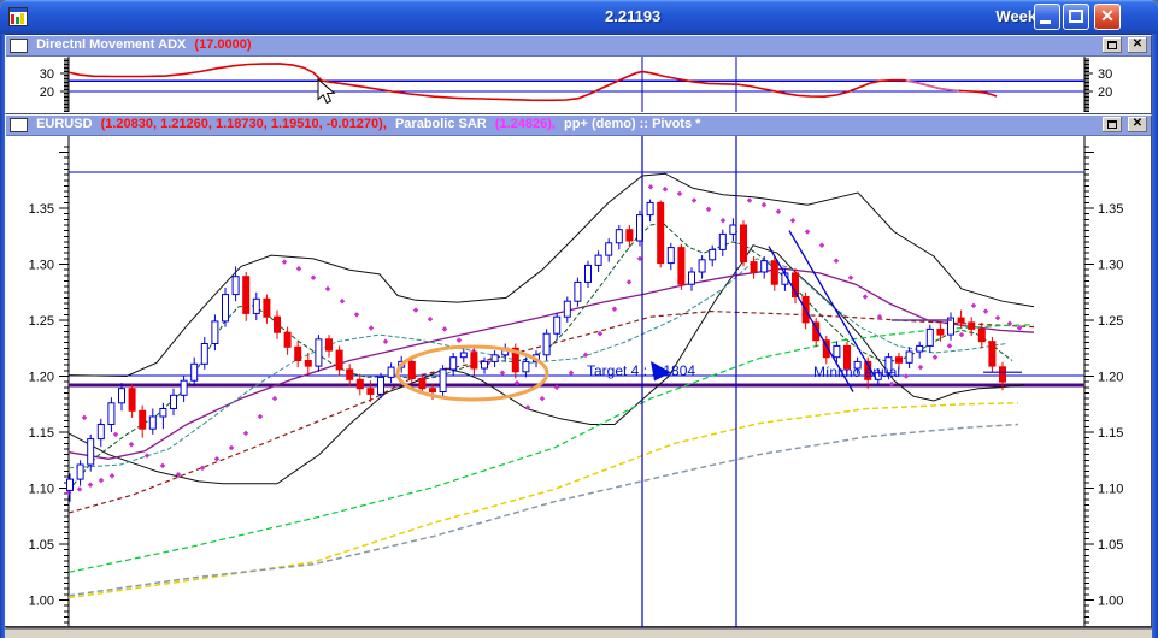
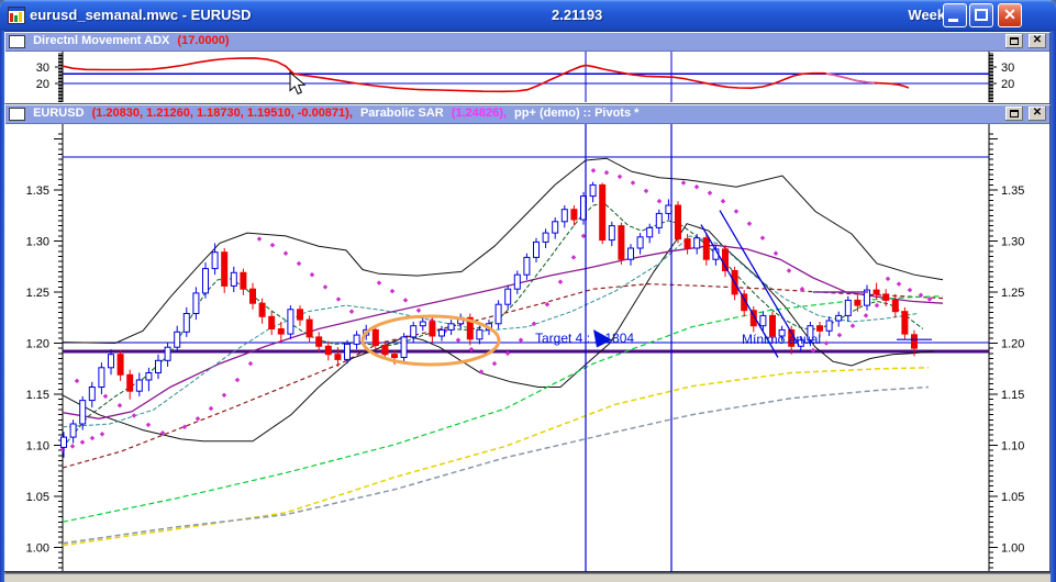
+ eurusd_semanal.mwc - EURUSD
  2.21193
  ✕
  Directnl Movement ADX (17.0000)
  ✕
- EURUSD (1.20830, 1.21260, 1.18730, 1.19510, -0.01270), Parabolic SAR (1.24826), pp+ (demo) :: Pivots *
+ EURUSD (1.20830, 1.21260, 1.18730, 1.19510, -0.00871), Parabolic SAR (1.24826), pp+ (demo) :: Pivots *
  ✕
  30
  30
  20
  20
  1.35
  1.35
  1.30
  1.30
  1.25
  1.25
  1.20
  1.20
  1.15
  1.15
  1.10
  1.10
  1.05
  1.05
  1.00
  1.00
  Target 4 : 1.1804
  Mínimo anual
